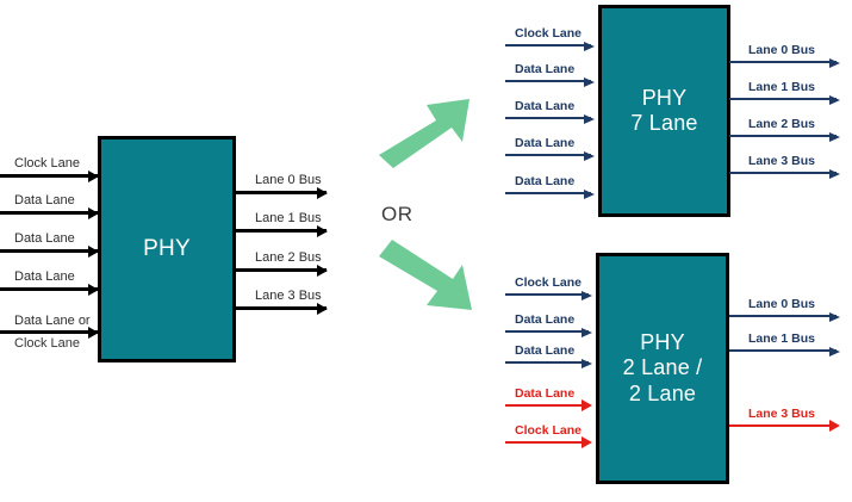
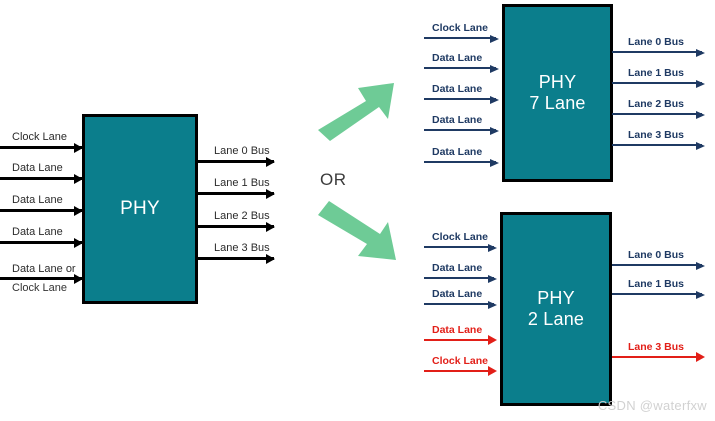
  PHY
  Clock Lane
  Data Lane
  Data Lane
  Data Lane
  Data Lane or
  Clock Lane
  Lane 0 Bus
  Lane 1 Bus
  Lane 2 Bus
  Lane 3 Bus
  OR
  PHY
  7 Lane
  Clock Lane
  Data Lane
  Data Lane
  Data Lane
  Data Lane
  Lane 0 Bus
  Lane 1 Bus
  Lane 2 Bus
  Lane 3 Bus
  PHY
- 2 Lane /
  2 Lane
  Clock Lane
  Data Lane
  Data Lane
  Data Lane
  Clock Lane
  Lane 0 Bus
  Lane 1 Bus
  Lane 3 Bus
+ CSDN @waterfxw
